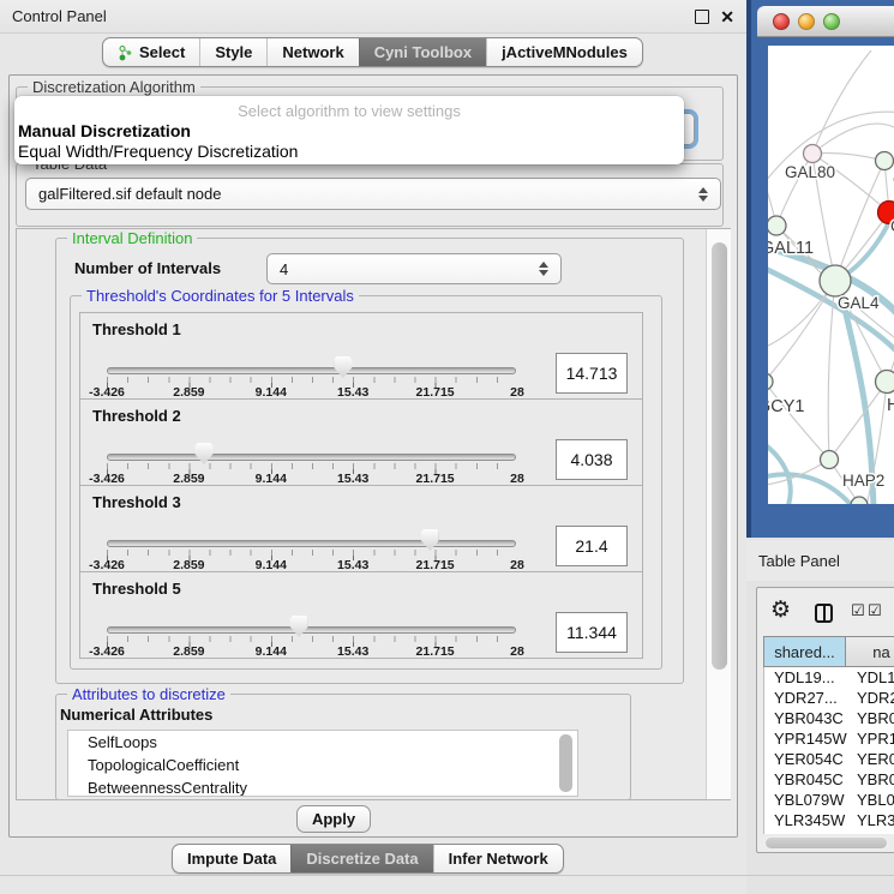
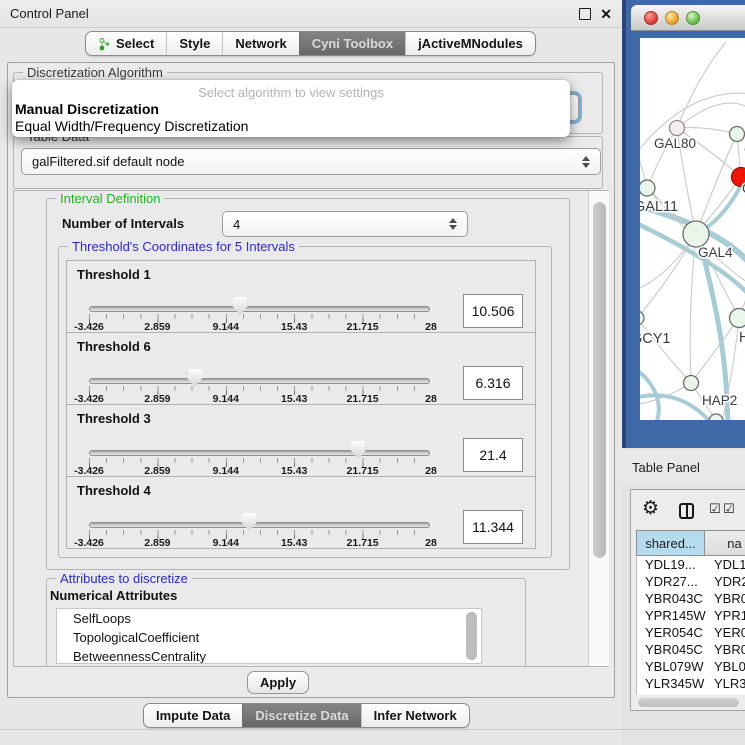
  Control Panel
  ✕
  Select
  Style
  Network
  Cyni Toolbox
  jActiveMNodules
  Discretization Algorithm
  Select algorithm to view settings
  Manual Discretization
  Equal Width/Frequency Discretization
  galFiltered.sif default node
  Interval Definition
  Number of Intervals
  4
  Threshold's Coordinates for 5 Intervals
  Threshold 1
  -3.426
  2.859
  9.144
  15.43
  21.715
  28
- 14.713
+ 10.506
- Threshold 2
+ Threshold 6
  -3.426
  2.859
  9.144
  15.43
  21.715
  28
- 4.038
+ 6.316
  Threshold 3
  -3.426
  2.859
  9.144
  15.43
  21.715
  28
  21.4
- Threshold 5
+ Threshold 4
  -3.426
  2.859
  9.144
  15.43
  21.715
  28
  11.344
  Attributes to discretize
  Numerical Attributes
  SelfLoops
  TopologicalCoefficient
  BetweennessCentrality
  Apply
  Impute Data
  Discretize Data
  Infer Network
  GAL80
  GAL11
  GAL4
  CY1
  H
  HAP2
  Table Panel
  ⚙
  ☑
  ☑
  shared...
  na
  YDL19...
  YDL1
  YDR27...
  YDR
  YBR043C
  YBR0
  YPR145W
  YPR1
  YER054C
  YER0
  YBR045C
  YBR0
  YBL079W
  YBL0
  YLR345W
  YLR3
